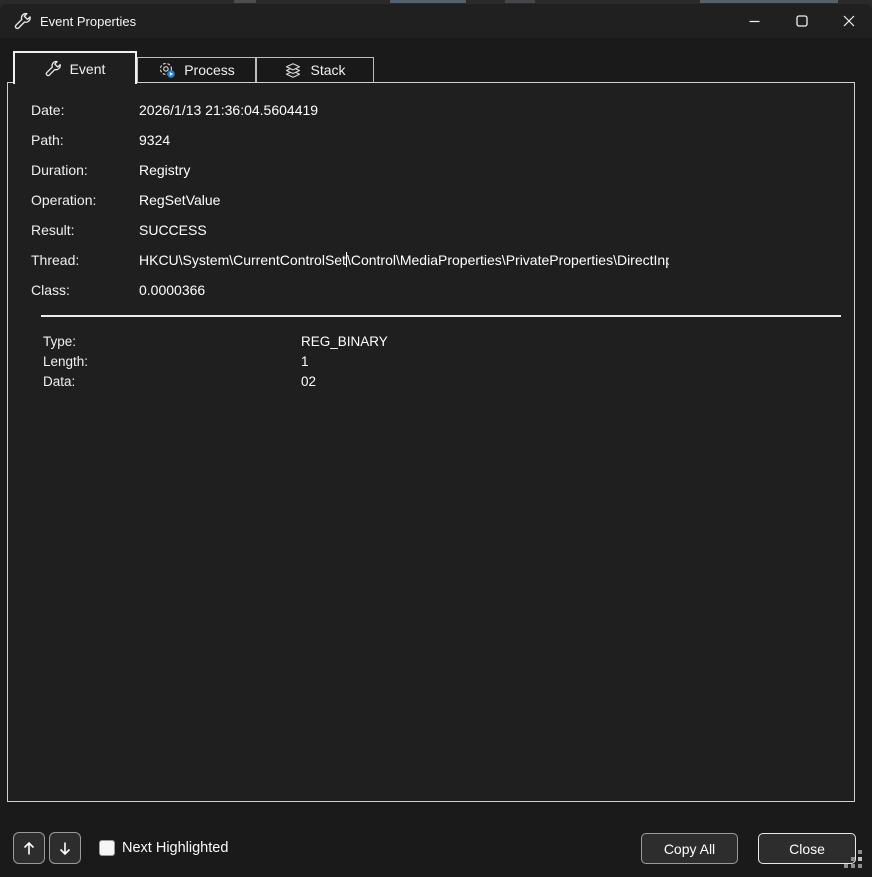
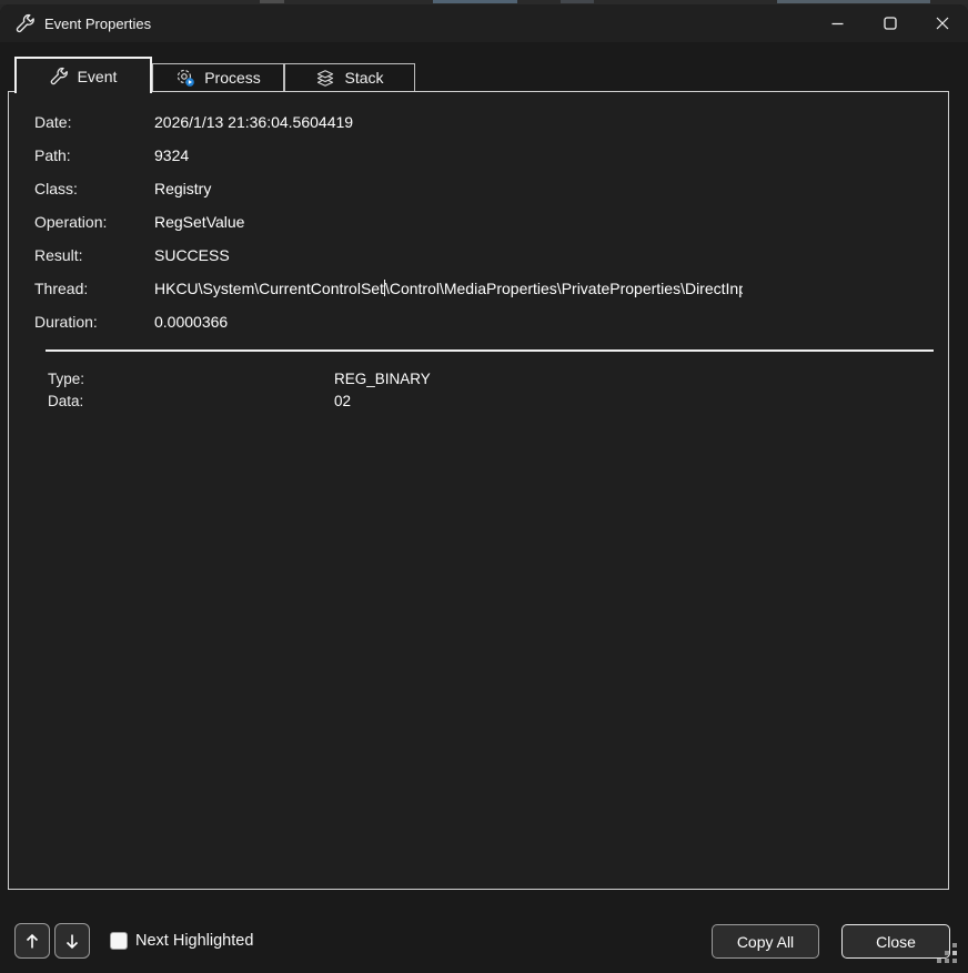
  Event Properties
  Event
  Process
  Stack
  Date:
  2026/1/13 21:36:04.5604419
  Path:
  9324
- Duration:
+ Class:
  Registry
  Operation:
  RegSetValue
  Result:
  SUCCESS
  Thread:
  HKCU\System\CurrentControlSet\Control\MediaProperties\PrivateProperties\DirectIn
- Class:
+ Duration:
  0.0000366
  Type:
  REG_BINARY
- Length:
- 1
  Data:
  02
  Next Highlighted
  Copy All
  Close
